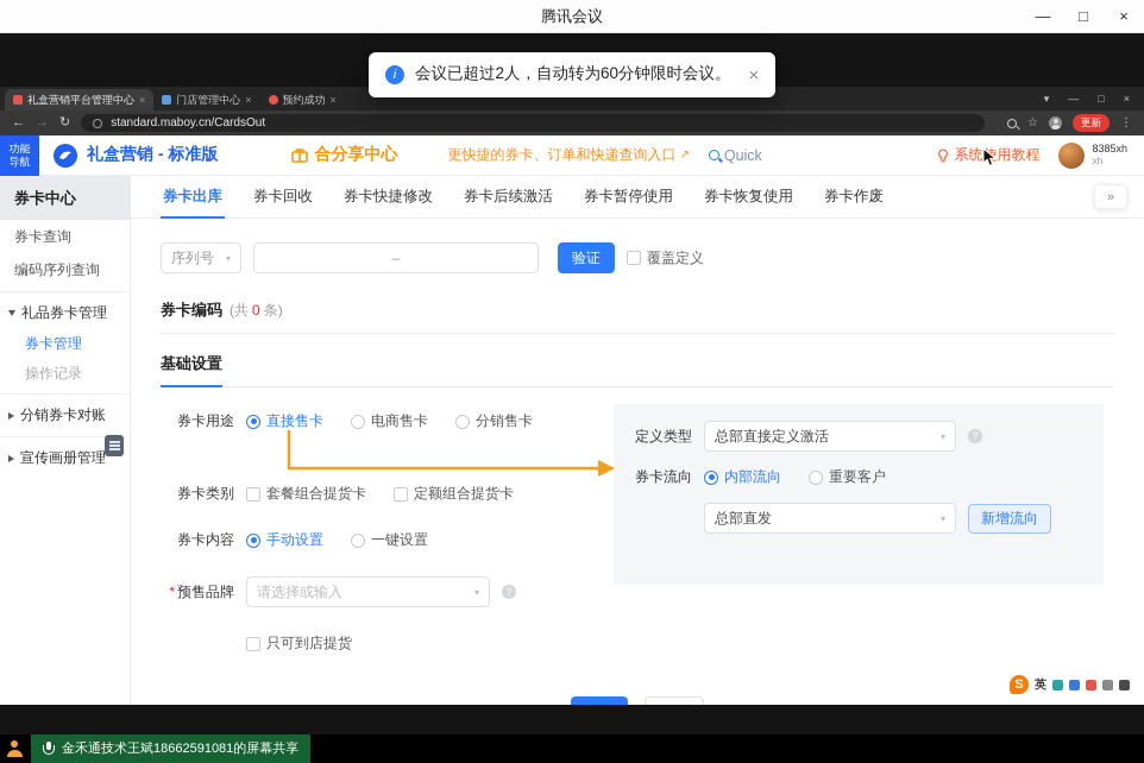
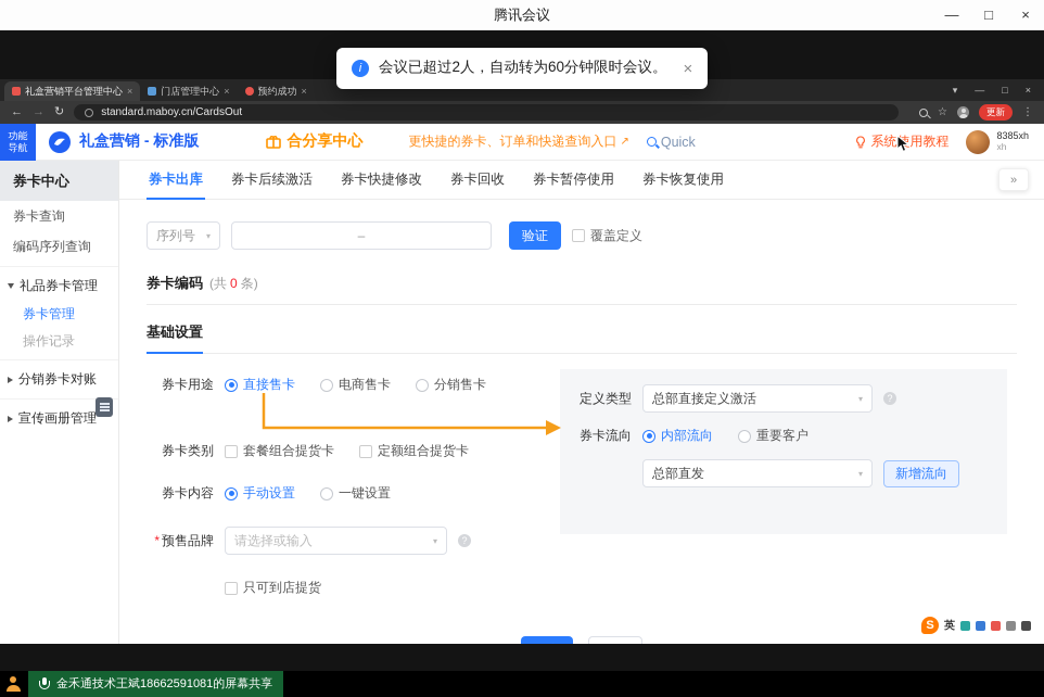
  腾讯会议
  —
  □
  ×
  礼盒营销平台管理中心
  ×
  门店管理中心
  ×
  预约成功
  ×
  ▾
  —
  □
  ×
  ←
  →
  ↻
  standard.maboy.cn/CardsOut
  ☆
  更新
  ⋮
  功能
  导航
  礼盒营销 - 标准版
  合分享中心
  更快捷的券卡、订单和快递查询入口
  ↗
  Quick
  系统用教程
  8385xh
  xh
  券卡中心
  券卡查询
  编码序列查询
  礼品券卡管理
  券卡管理
  操作记录
  分销券卡对账
  宣传画册管理
  »
  券卡出库
- 券卡回收
+ 券卡后续激活
  券卡快捷修改
- 券卡后续激活
+ 券卡回收
  券卡暂停使用
  券卡恢复使用
- 券卡作废
  序列号
  ▾
  –
  验证
  覆盖定义
  券卡编码
  (共
  0
  条)
  基础设置
  券卡用途
  直接售卡
  电商售卡
  分销售卡
  券卡类别
  套餐组合提货卡
  定额组合提货卡
  券卡内容
  手动设置
  一键设置
  预售品牌
  请选择或输入
  ▾
  ?
  只可到店提货
  定义类型
  总部直接定义激活
  ▾
  ?
  券卡流向
  内部流向
  重要客户
  总部直发
  ▾
  新增流向
  i
  会议已超过2人，自动转为60分钟限时会议。
  ×
  S
  英
  金禾通技术王斌18662591081的屏幕共享
